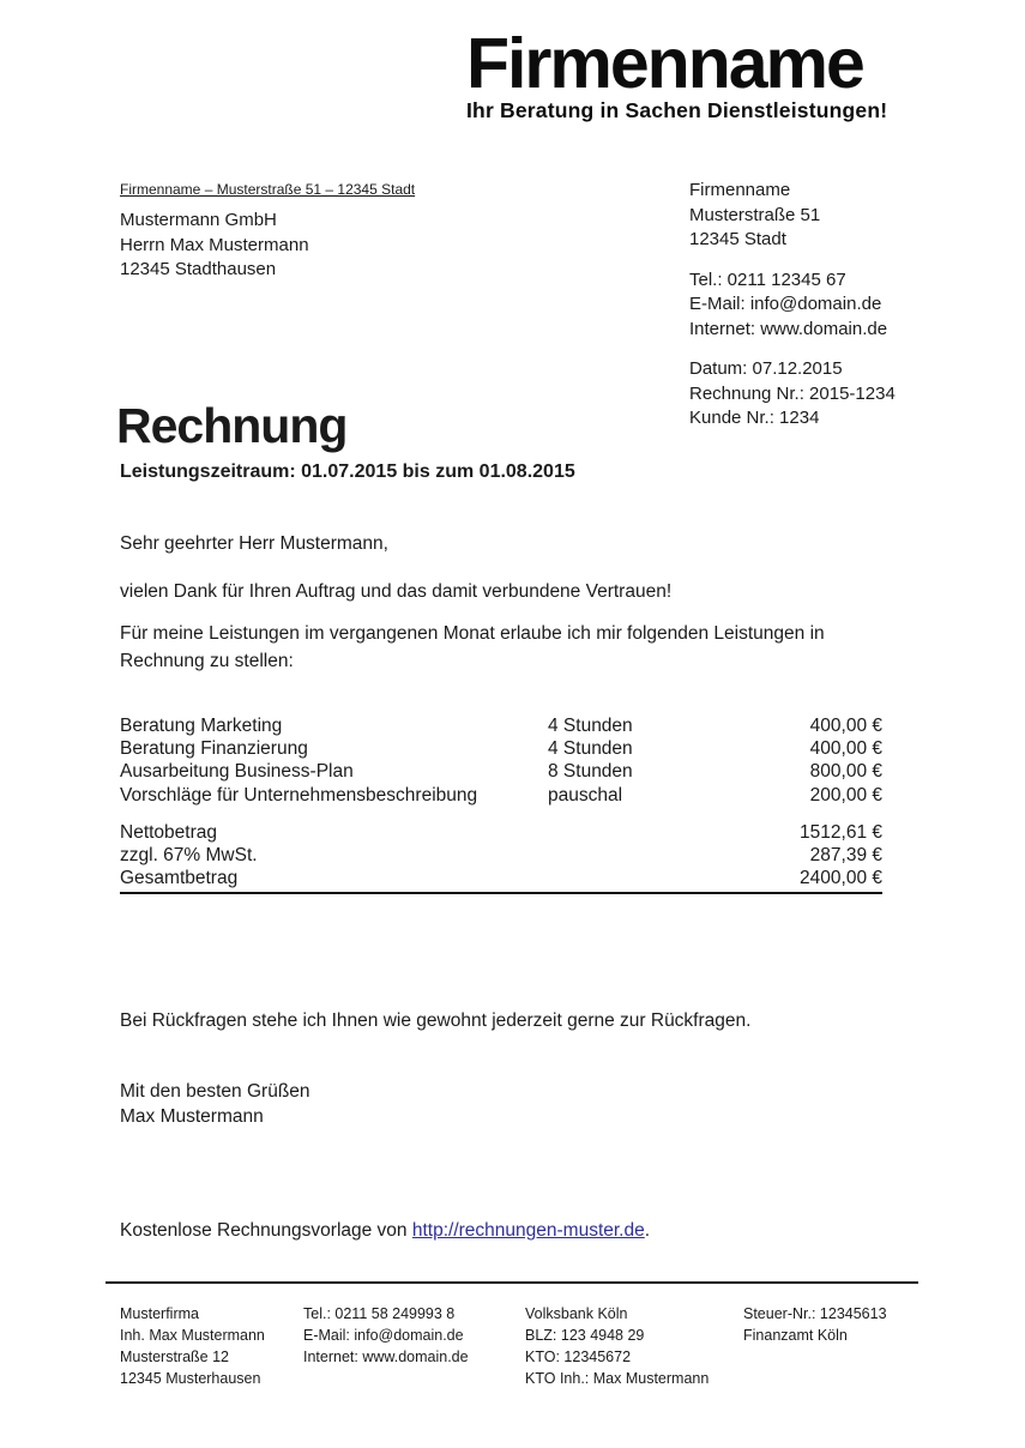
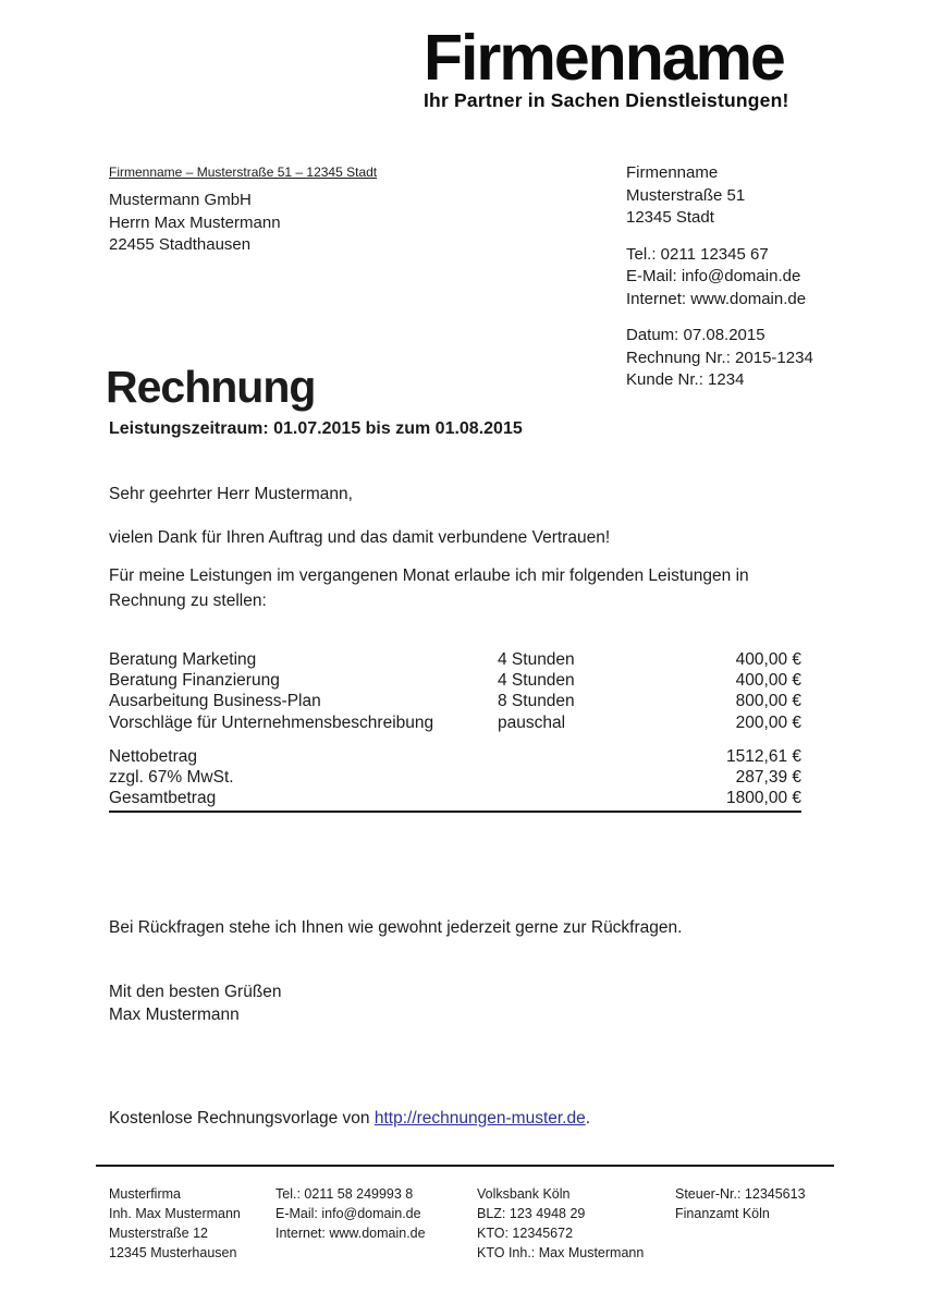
  Firmenname
- Ihr Beratung in Sachen Dienstleistungen!
+ Ihr Partner in Sachen Dienstleistungen!
  Firmenname – Musterstraße 51 – 12345 Stadt
  Mustermann GmbH
  Herrn Max Mustermann
- 12345 Stadthausen
+ 22455 Stadthausen
  Firmenname
  Musterstraße 51
  12345 Stadt
  Tel.: 0211 12345 67
  E-Mail: info@domain.de
  Internet: www.domain.de
- Datum: 07.12.2015
+ Datum: 07.08.2015
  Rechnung Nr.: 2015-1234
  Kunde Nr.: 1234
  Rechnung
  Leistungszeitraum: 01.07.2015 bis zum 01.08.2015
  Sehr geehrter Herr Mustermann,
  vielen Dank für Ihren Auftrag und das damit verbundene Vertrauen!
  Für meine Leistungen im vergangenen Monat erlaube ich mir folgenden Leistungen in Rechnung zu stellen:
  Beratung Marketing
  4 Stunden
  400,00 €
  Beratung Finanzierung
  4 Stunden
  400,00 €
  Ausarbeitung Business-Plan
  8 Stunden
  800,00 €
  Vorschläge für Unternehmensbeschreibung
  pauschal
  200,00 €
  Nettobetrag
  1512,61 €
  zzgl. 67% MwSt.
  287,39 €
  Gesamtbetrag
- 2400,00 €
+ 1800,00 €
  Bei Rückfragen stehe ich Ihnen wie gewohnt jederzeit gerne zur Rückfragen.
  Mit den besten Grüßen
  Max Mustermann
  Kostenlose Rechnungsvorlage von http://rechnungen-muster.de.
  Musterfirma
  Inh. Max Mustermann
  Musterstraße 12
  12345 Musterhausen
  Tel.: 0211 58 249993 8
  E-Mail: info@domain.de
  Internet: www.domain.de
  Volksbank Köln
  BLZ: 123 4948 29
  KTO: 12345672
  KTO Inh.: Max Mustermann
  Steuer-Nr.: 12345613
  Finanzamt Köln
